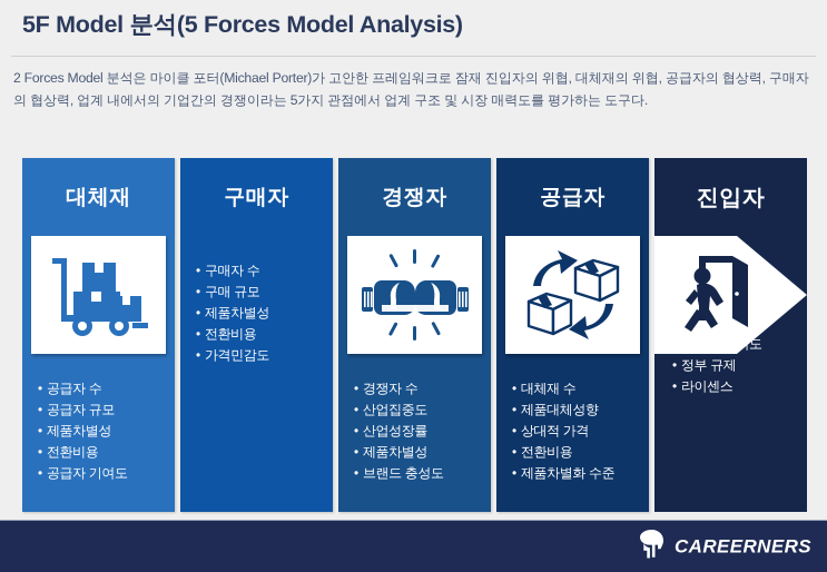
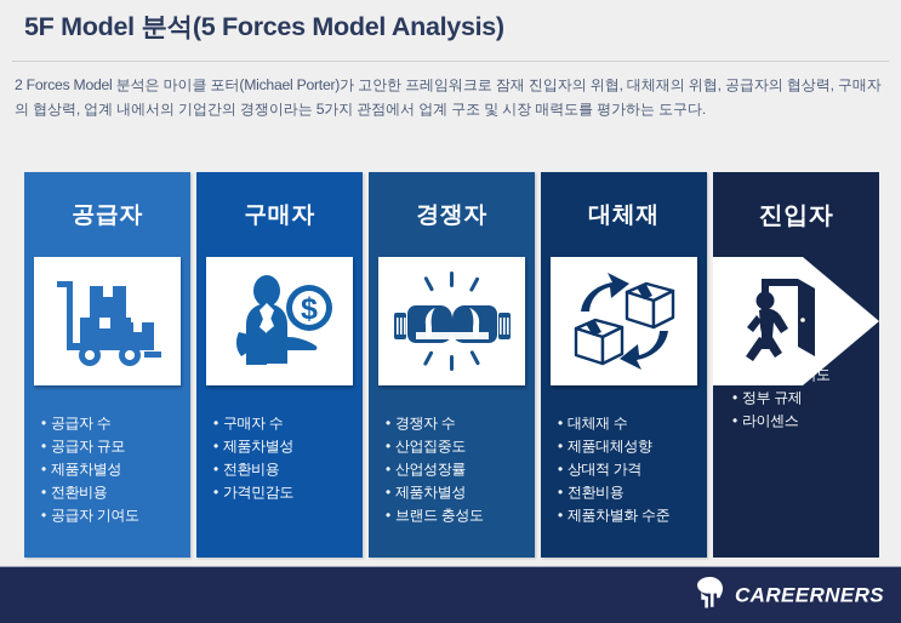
  5F Model 분석(5 Forces Model Analysis)
  2 Forces Model 분석은 마이클 포터(Michael Porter)가 고안한 프레임워크로 잠재 진입자의 위협, 대체재의 위협, 공급자의 협상력, 구매자의 협상력, 업계 내에서의 기업간의 경쟁이라는 5가지 관점에서 업계 구조 및 시장 매력도를 평가하는 도구다.
- 대체재
+ 공급자
  공급자 수
  공급자 규모
  제품차별성
  전환비용
  공급자 기여도
  구매자
+ $
  구매자 수
- 구매 규모
  제품차별성
  전환비용
  가격민감도
  경쟁자
  경쟁자 수
  산업집중도
  산업성장률
  제품차별성
  브랜드 충성도
- 공급자
+ 대체재
  대체재 수
  제품대체성향
  상대적 가격
  전환비용
  제품차별화 수준
  진입자
  정부 규제
  라이센스
  CAREERNERS
